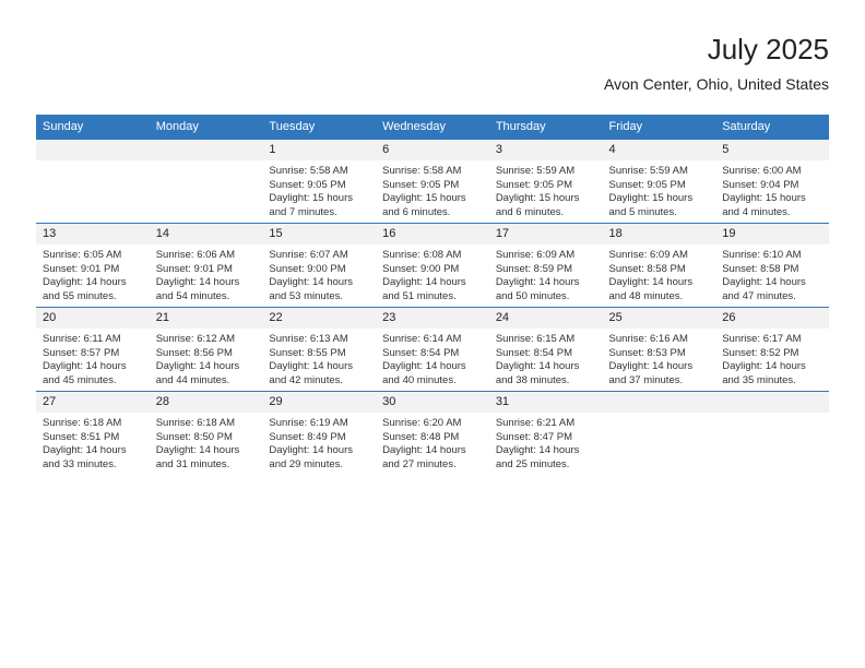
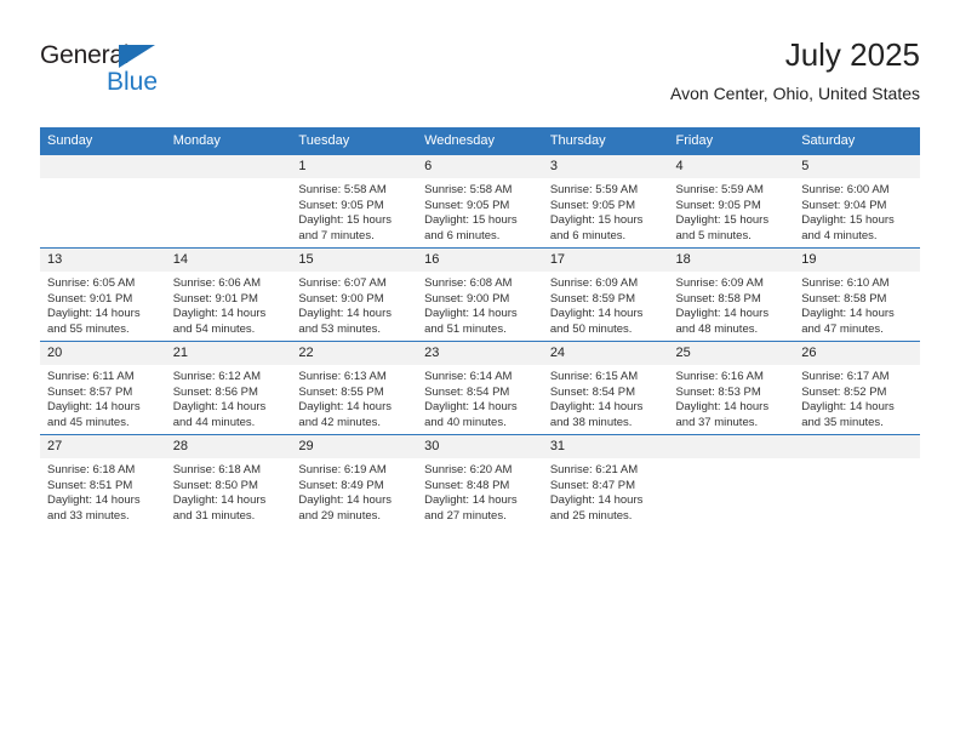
+ General
+ Blue
  July 2025
  Avon Center, Ohio, United States
  Sunday	Monday	Tuesday	Wednesday	Thursday	Friday	Saturday
  		1Sunrise: 5:58 AMSunset: 9:05 PMDaylight: 15 hoursand 7 minutes.	6Sunrise: 5:58 AMSunset: 9:05 PMDaylight: 15 hoursand 6 minutes.	3Sunrise: 5:59 AMSunset: 9:05 PMDaylight: 15 hoursand 6 minutes.	4Sunrise: 5:59 AMSunset: 9:05 PMDaylight: 15 hoursand 5 minutes.	5Sunrise: 6:00 AMSunset: 9:04 PMDaylight: 15 hoursand 4 minutes.
  13Sunrise: 6:05 AMSunset: 9:01 PMDaylight: 14 hoursand 55 minutes.	14Sunrise: 6:06 AMSunset: 9:01 PMDaylight: 14 hoursand 54 minutes.	15Sunrise: 6:07 AMSunset: 9:00 PMDaylight: 14 hoursand 53 minutes.	16Sunrise: 6:08 AMSunset: 9:00 PMDaylight: 14 hoursand 51 minutes.	17Sunrise: 6:09 AMSunset: 8:59 PMDaylight: 14 hoursand 50 minutes.	18Sunrise: 6:09 AMSunset: 8:58 PMDaylight: 14 hoursand 48 minutes.	19Sunrise: 6:10 AMSunset: 8:58 PMDaylight: 14 hoursand 47 minutes.
  20Sunrise: 6:11 AMSunset: 8:57 PMDaylight: 14 hoursand 45 minutes.	21Sunrise: 6:12 AMSunset: 8:56 PMDaylight: 14 hoursand 44 minutes.	22Sunrise: 6:13 AMSunset: 8:55 PMDaylight: 14 hoursand 42 minutes.	23Sunrise: 6:14 AMSunset: 8:54 PMDaylight: 14 hoursand 40 minutes.	24Sunrise: 6:15 AMSunset: 8:54 PMDaylight: 14 hoursand 38 minutes.	25Sunrise: 6:16 AMSunset: 8:53 PMDaylight: 14 hoursand 37 minutes.	26Sunrise: 6:17 AMSunset: 8:52 PMDaylight: 14 hoursand 35 minutes.
  27Sunrise: 6:18 AMSunset: 8:51 PMDaylight: 14 hoursand 33 minutes.	28Sunrise: 6:18 AMSunset: 8:50 PMDaylight: 14 hoursand 31 minutes.	29Sunrise: 6:19 AMSunset: 8:49 PMDaylight: 14 hoursand 29 minutes.	30Sunrise: 6:20 AMSunset: 8:48 PMDaylight: 14 hoursand 27 minutes.	31Sunrise: 6:21 AMSunset: 8:47 PMDaylight: 14 hoursand 25 minutes.
